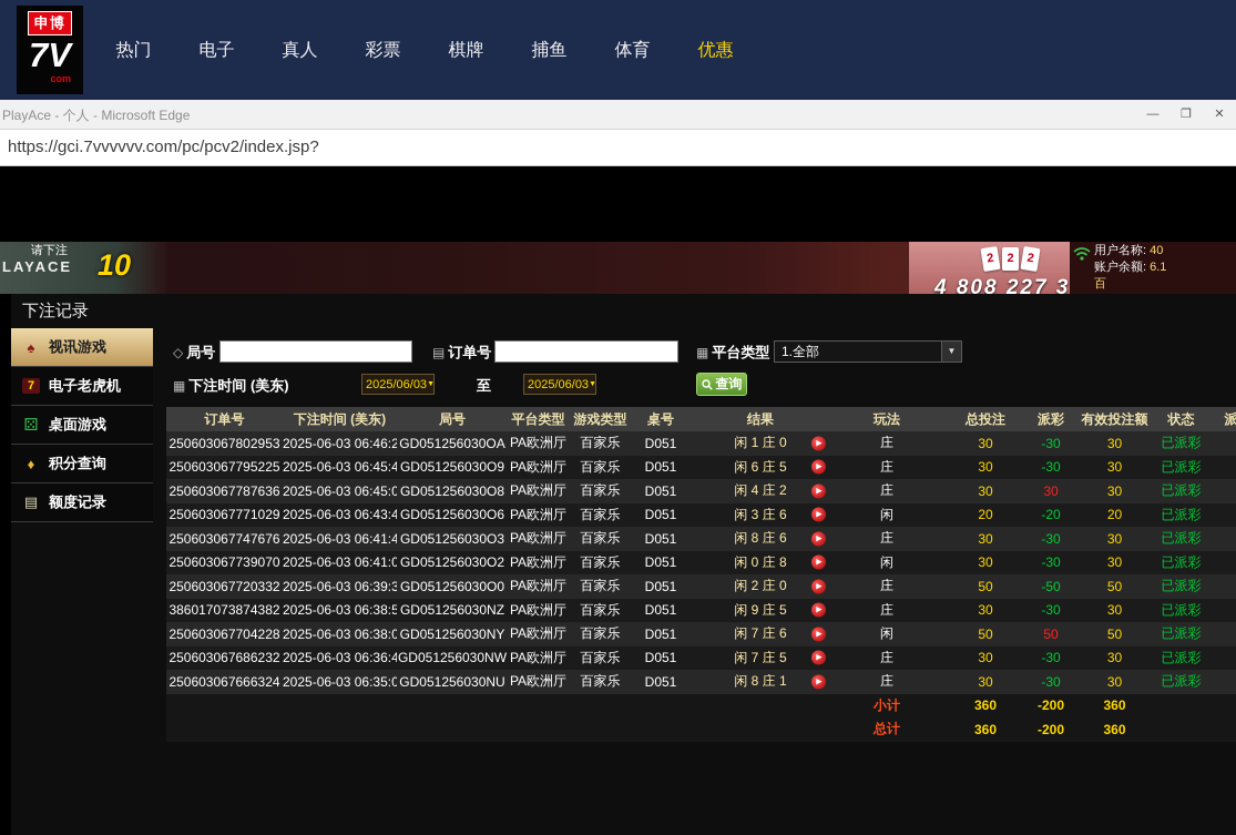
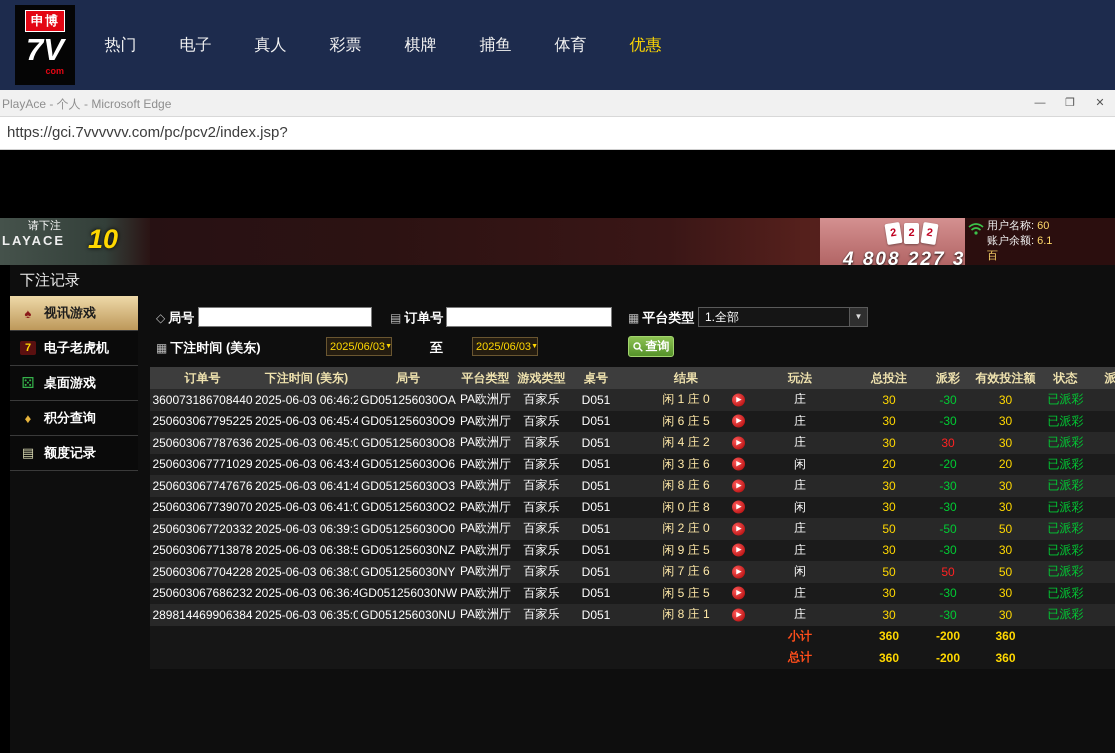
  申博
  7V
  com
  热门
  电子
  真人
  彩票
  棋牌
  捕鱼
  体育
  优惠
  PlayAce - 个人 - Microsoft Edge
  —
  ❐
  ✕
  https://gci.7vvvvvv.com/pc/pcv2/index.jsp?
  请下注
  LAYACE
  10
  2
  4 808 227 3
- 用户名称: 40
+ 用户名称: 60
  账户余额: 6.1
  百
  下注记录
  ♠
  视讯游戏
  7
  电子老虎机
  ⚄
  桌面游戏
  ♦
  积分查询
  ▤
  额度记录
  ◇ 局号
  ▤ 订单号
  ▦ 平台类型
  1.全部
  ▼
  ▦ 下注时间 (美东)
  2025/06/03
  至
  2025/06/03
  查询
  订单号	下注时间 (美东)	局号	平台类型	游戏类型	桌号	结果	玩法	总投注	派彩	有效投注额	状态	派
- 250603067802953	2025-06-03 06:46:2	GD051256030OA	PA欧洲厅	百家乐	D051	闲 1 庄 0	庄	30	-30	30	已派彩
+ 360073186708440	2025-06-03 06:46:2	GD051256030OA	PA欧洲厅	百家乐	D051	闲 1 庄 0	庄	30	-30	30	已派彩
  250603067795225	2025-06-03 06:45:4	GD051256030O9	PA欧洲厅	百家乐	D051	闲 6 庄 5	庄	30	-30	30	已派彩
  250603067787636	2025-06-03 06:45:0	GD051256030O8	PA欧洲厅	百家乐	D051	闲 4 庄 2	庄	30	30	30	已派彩
  250603067771029	2025-06-03 06:43:4	GD051256030O6	PA欧洲厅	百家乐	D051	闲 3 庄 6	闲	20	-20	20	已派彩
  250603067747676	2025-06-03 06:41:4	GD051256030O3	PA欧洲厅	百家乐	D051	闲 8 庄 6	庄	30	-30	30	已派彩
  250603067739070	2025-06-03 06:41:0	GD051256030O2	PA欧洲厅	百家乐	D051	闲 0 庄 8	闲	30	-30	30	已派彩
  250603067720332	2025-06-03 06:39:3	GD051256030O0	PA欧洲厅	百家乐	D051	闲 2 庄 0	庄	50	-50	50	已派彩
- 386017073874382	2025-06-03 06:38:5	GD051256030NZ	PA欧洲厅	百家乐	D051	闲 9 庄 5	庄	30	-30	30	已派彩
+ 250603067713878	2025-06-03 06:38:5	GD051256030NZ	PA欧洲厅	百家乐	D051	闲 9 庄 5	庄	30	-30	30	已派彩
  250603067704228	2025-06-03 06:38:0	GD051256030NY	PA欧洲厅	百家乐	D051	闲 7 庄 6	闲	50	50	50	已派彩
- 250603067686232	2025-06-03 06:36:4	GD051256030NW	PA欧洲厅	百家乐	D051	闲 7 庄 5	庄	30	-30	30	已派彩
+ 250603067686232	2025-06-03 06:36:4	GD051256030NW	PA欧洲厅	百家乐	D051	闲 5 庄 5	庄	30	-30	30	已派彩
- 250603067666324	2025-06-03 06:35:0	GD051256030NU	PA欧洲厅	百家乐	D051	闲 8 庄 1	庄	30	-30	30	已派彩
+ 289814469906384	2025-06-03 06:35:0	GD051256030NU	PA欧洲厅	百家乐	D051	闲 8 庄 1	庄	30	-30	30	已派彩
  	小计	360	-200	360
  	总计	360	-200	360
